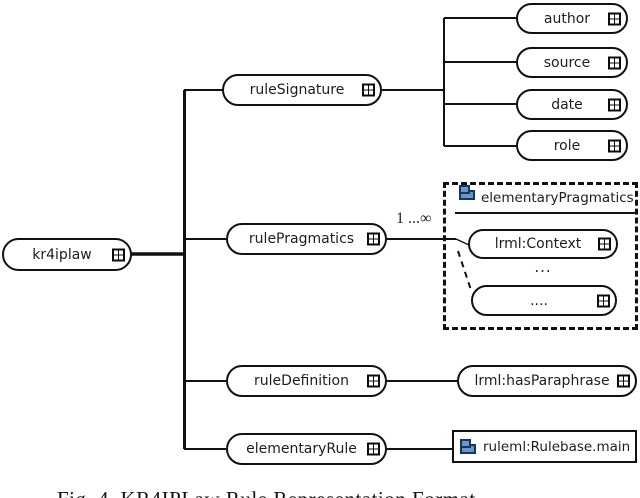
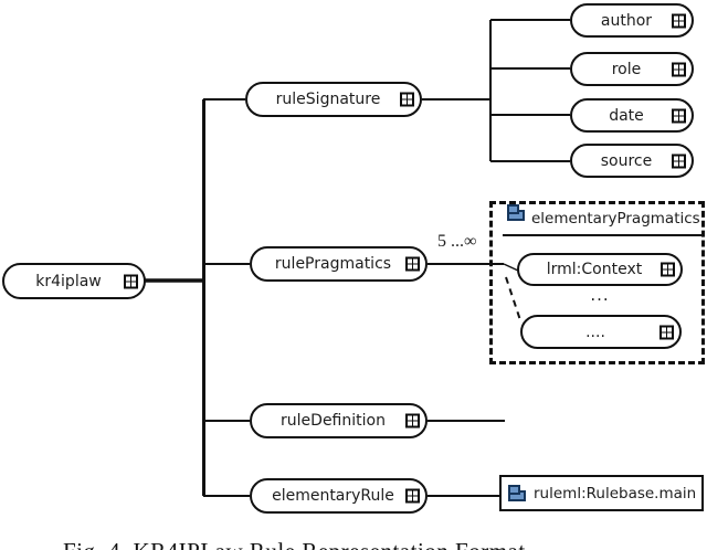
  kr4iplaw
  ruleSignature
  rulePragmatics
  ruleDefinition
  elementaryRule
- 1 ...∞
+ 5 ...∞
  author
- source
+ role
  date
- role
+ source
  elementaryPragmatics
  lrml:Context
  ...
  ....
- lrml:hasParaphrase
  ruleml:Rulebase.main
